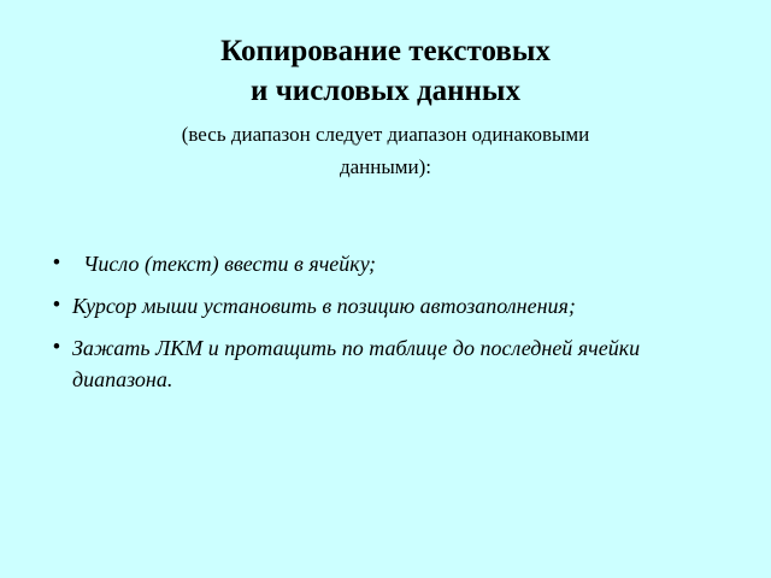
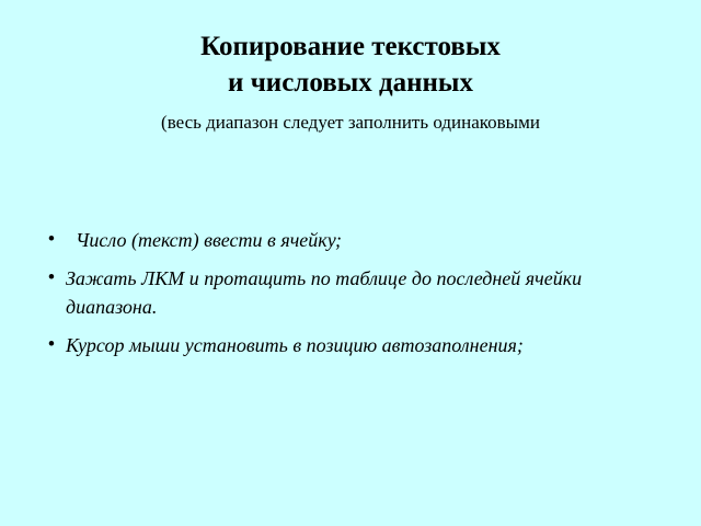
  Копирование текстовых
  и числовых данных
- (весь диапазон следует диапазон одинаковыми
+ (весь диапазон следует заполнить одинаковыми
- данными):
  •
  Число (текст) ввести в ячейку;
  •
- Курсор мыши установить в позицию автозаполнения;
+ Зажать ЛКМ и протащить по таблице до последней ячейки диапазона.
  •
- Зажать ЛКМ и протащить по таблице до последней ячейки диапазона.
+ Курсор мыши установить в позицию автозаполнения;
